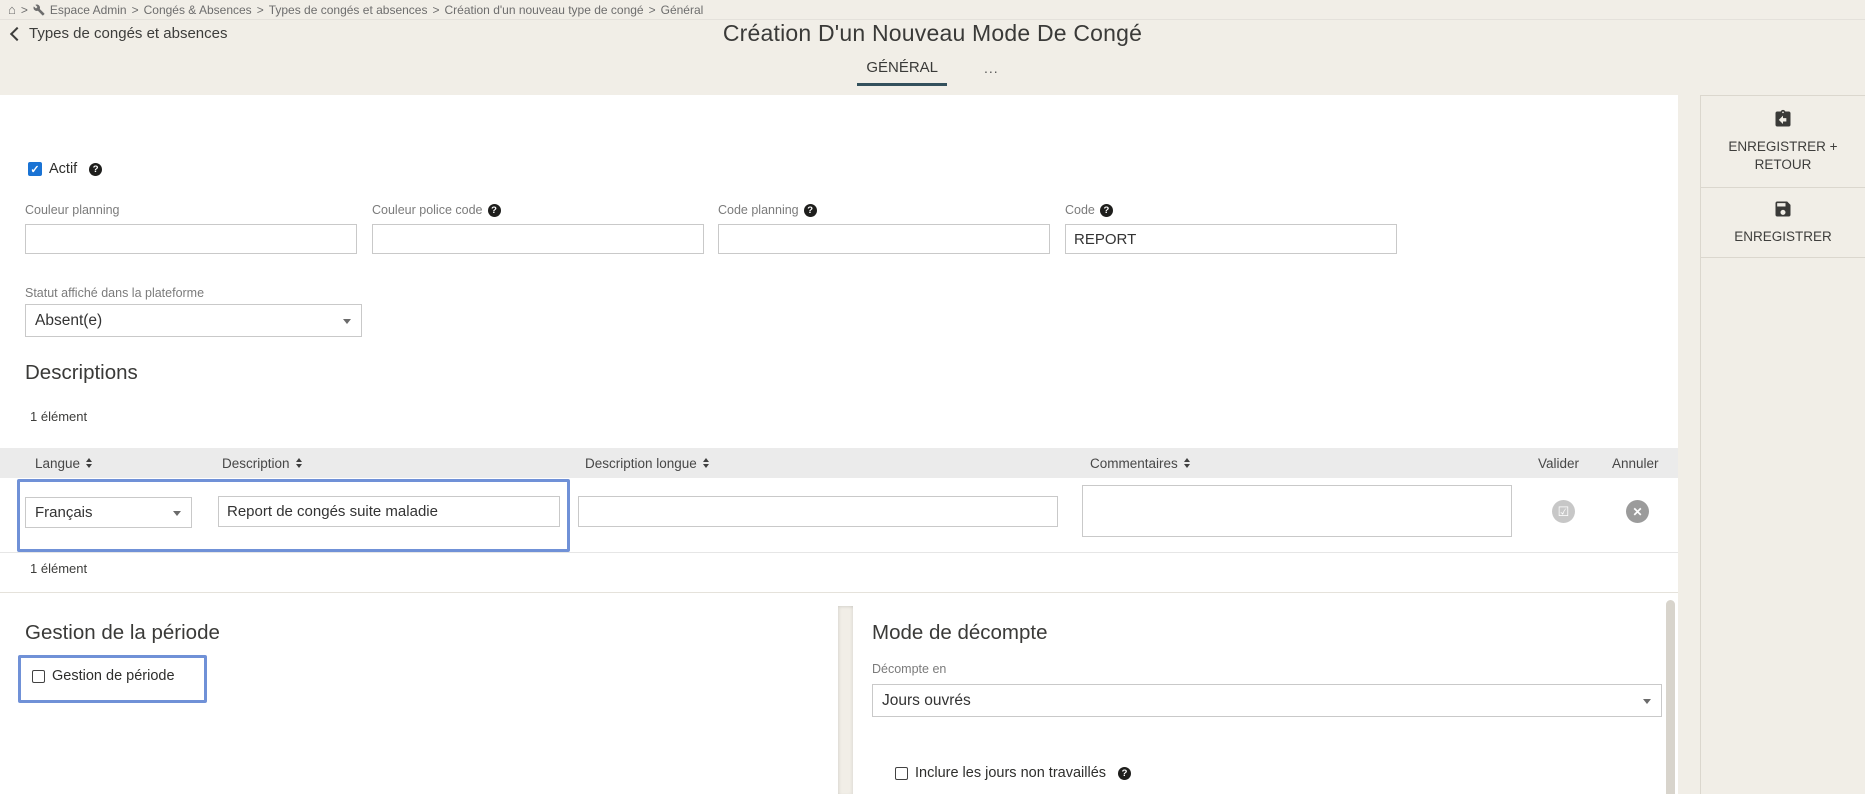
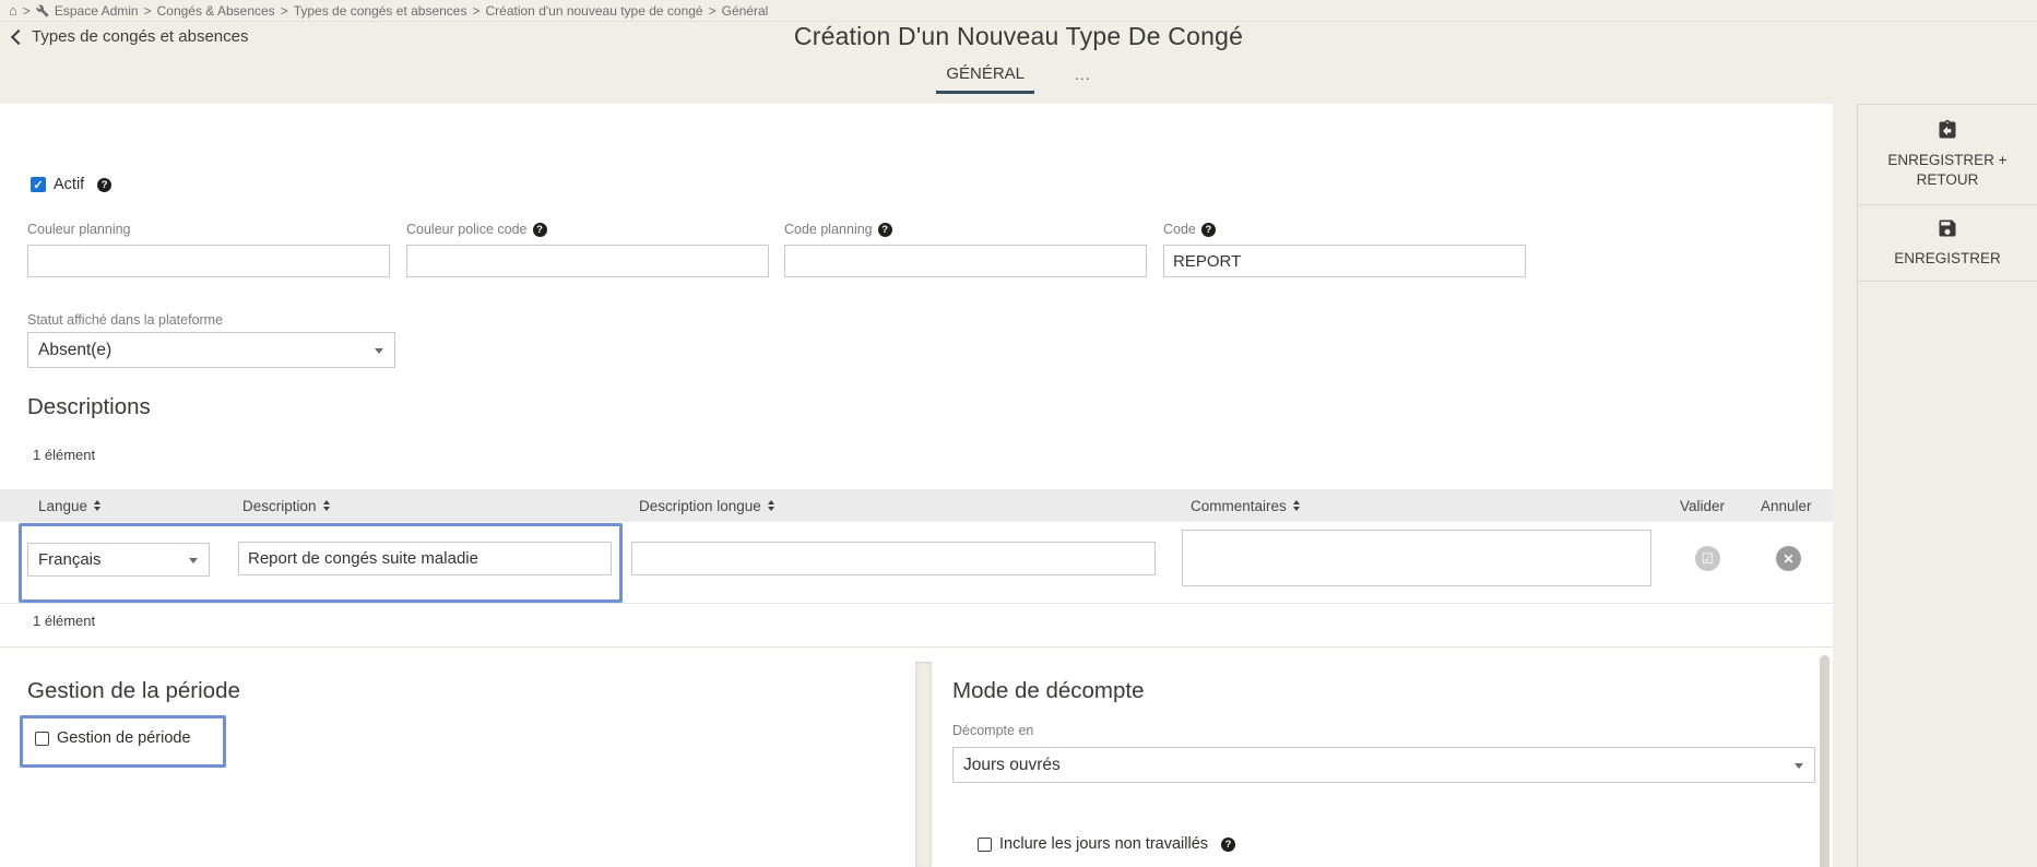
  >
  Espace Admin
  >
  Congés & Absences
  >
  Types de congés et absences
  >
  Création d'un nouveau type de congé
  >
  Général
  Types de congés et absences
- Création D'un Nouveau Mode De Congé
+ Création D'un Nouveau Type De Congé
  GÉNÉRAL
  ...
  Actif
  Couleur planning
  Couleur police code
  Code planning
  Code
  REPORT
  Statut affiché dans la plateforme
  Absent(e)
  Descriptions
  1 élément
  Langue
  Description
  Description longue
  Commentaires
  Valider
  Annuler
  Français
  Report de congés suite maladie
  1 élément
  Gestion de la période
  Gestion de période
  Mode de décompte
  Décompte en
  Jours ouvrés
  Inclure les jours non travaillés
  ENREGISTRER + RETOUR
  ENREGISTRER
